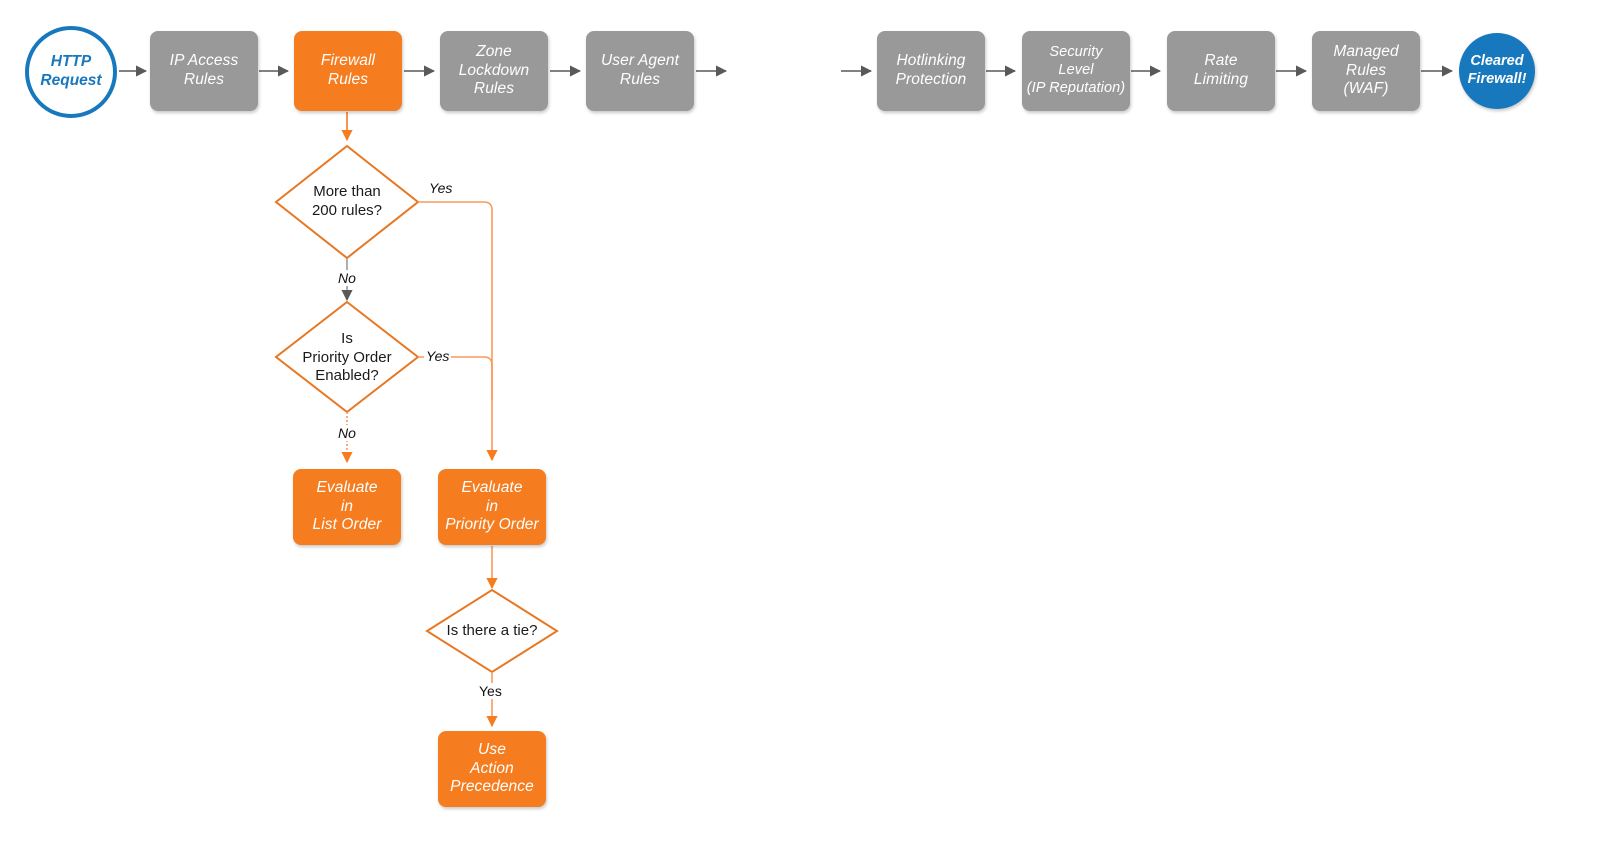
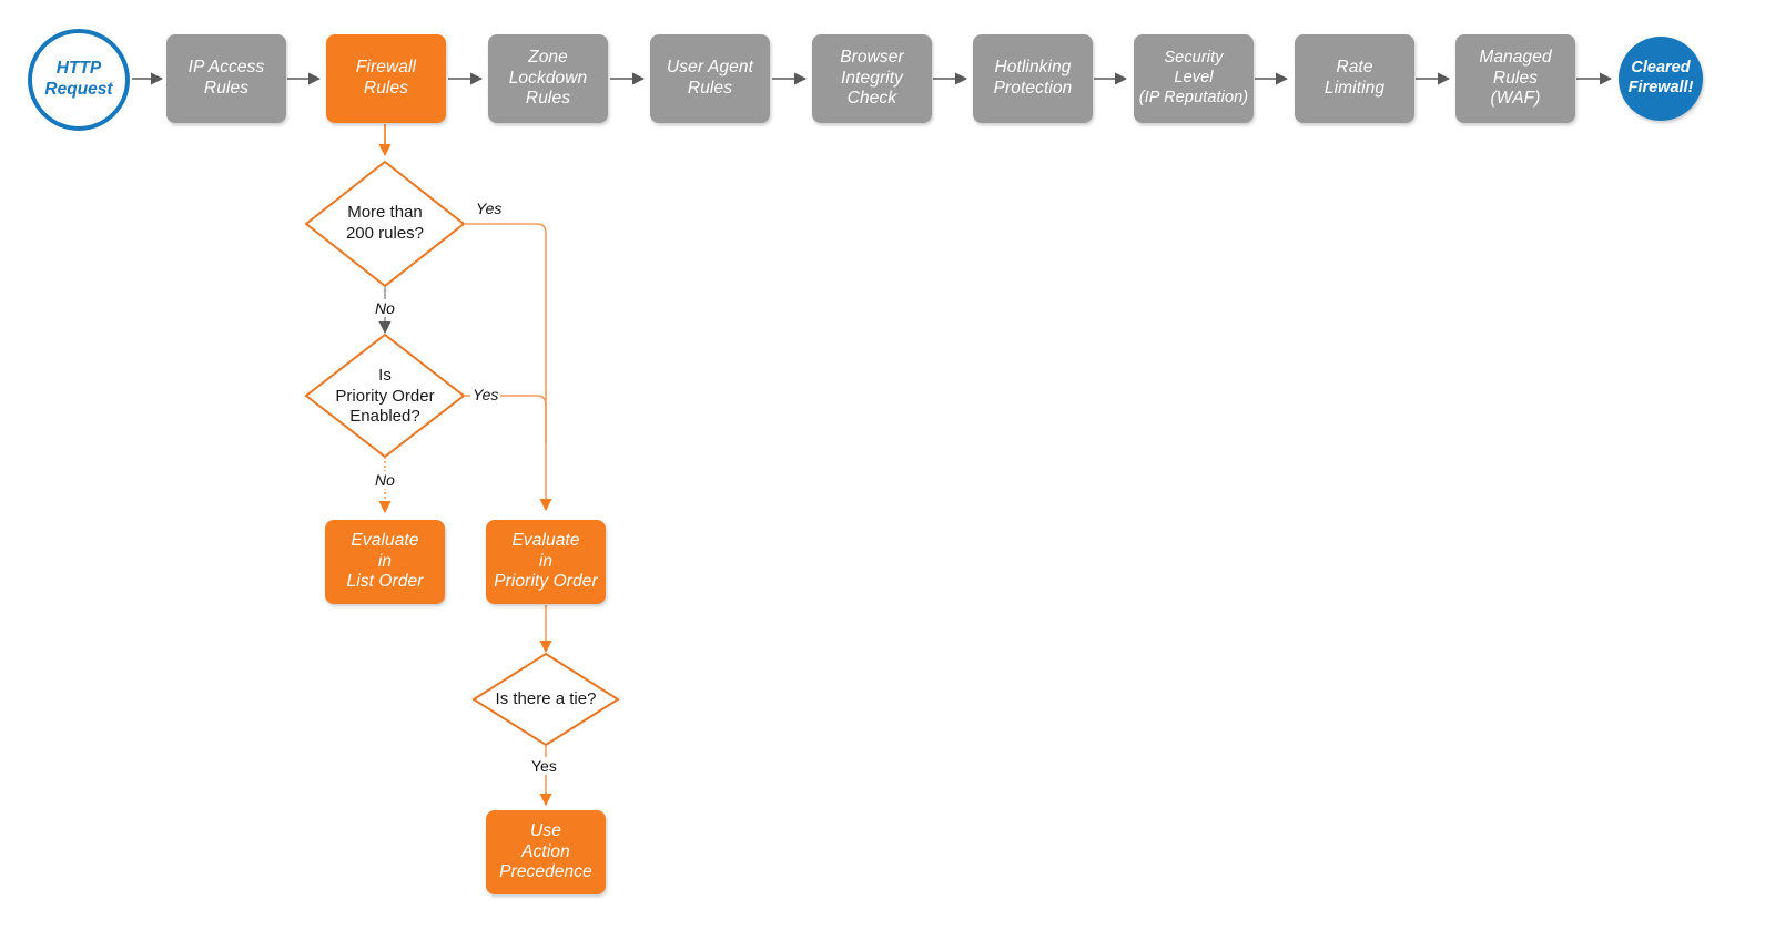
  HTTP
  Request
  IP Access
  Rules
  Firewall
  Rules
  Zone
  Lockdown
  Rules
  User Agent
  Rules
+ Browser
+ Integrity
+ Check
  Hotlinking
  Protection
  Security
  Level
  (IP Reputation)
  Rate
  Limiting
  Managed
  Rules
  (WAF)
  Cleared
  Firewall!
  More than
  200 rules?
  Is
  Priority Order
  Enabled?
  Is there a tie?
  Evaluate
  in
  List Order
  Evaluate
  in
  Priority Order
  Use
  Action
  Precedence
  Yes
  No
  Yes
  No
  Yes
